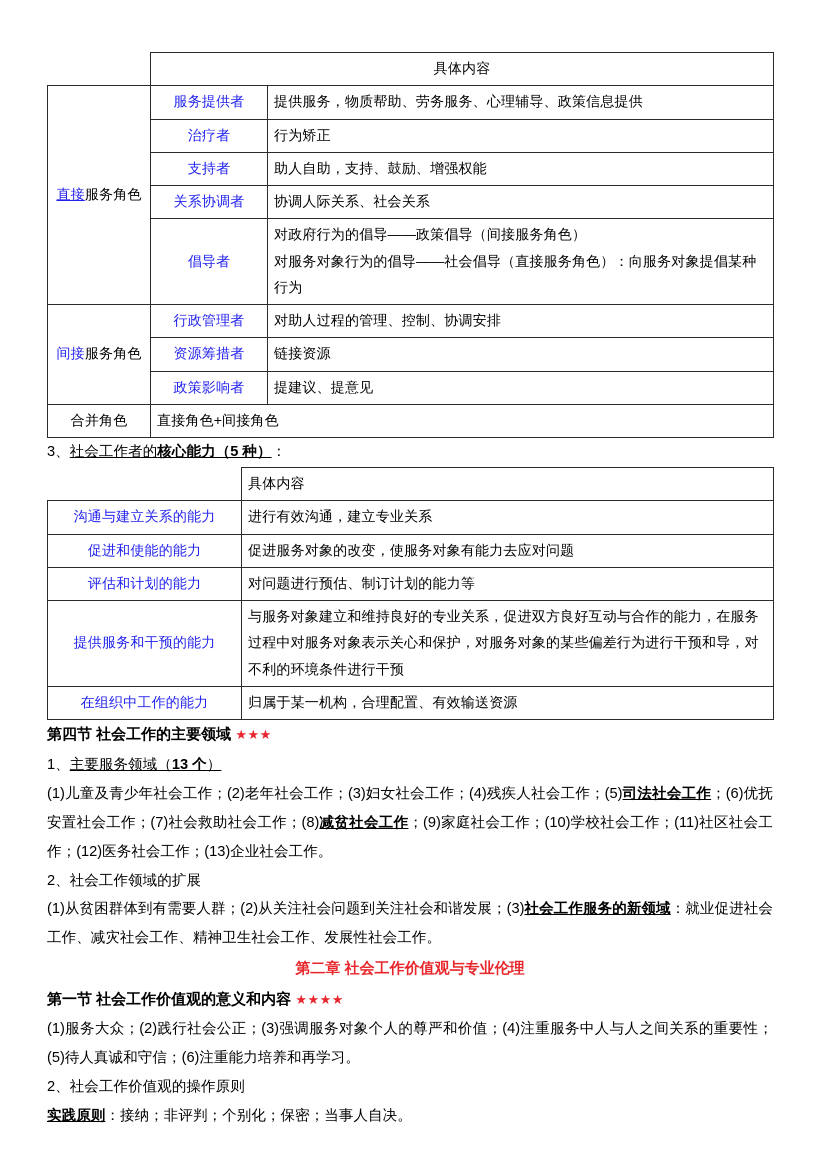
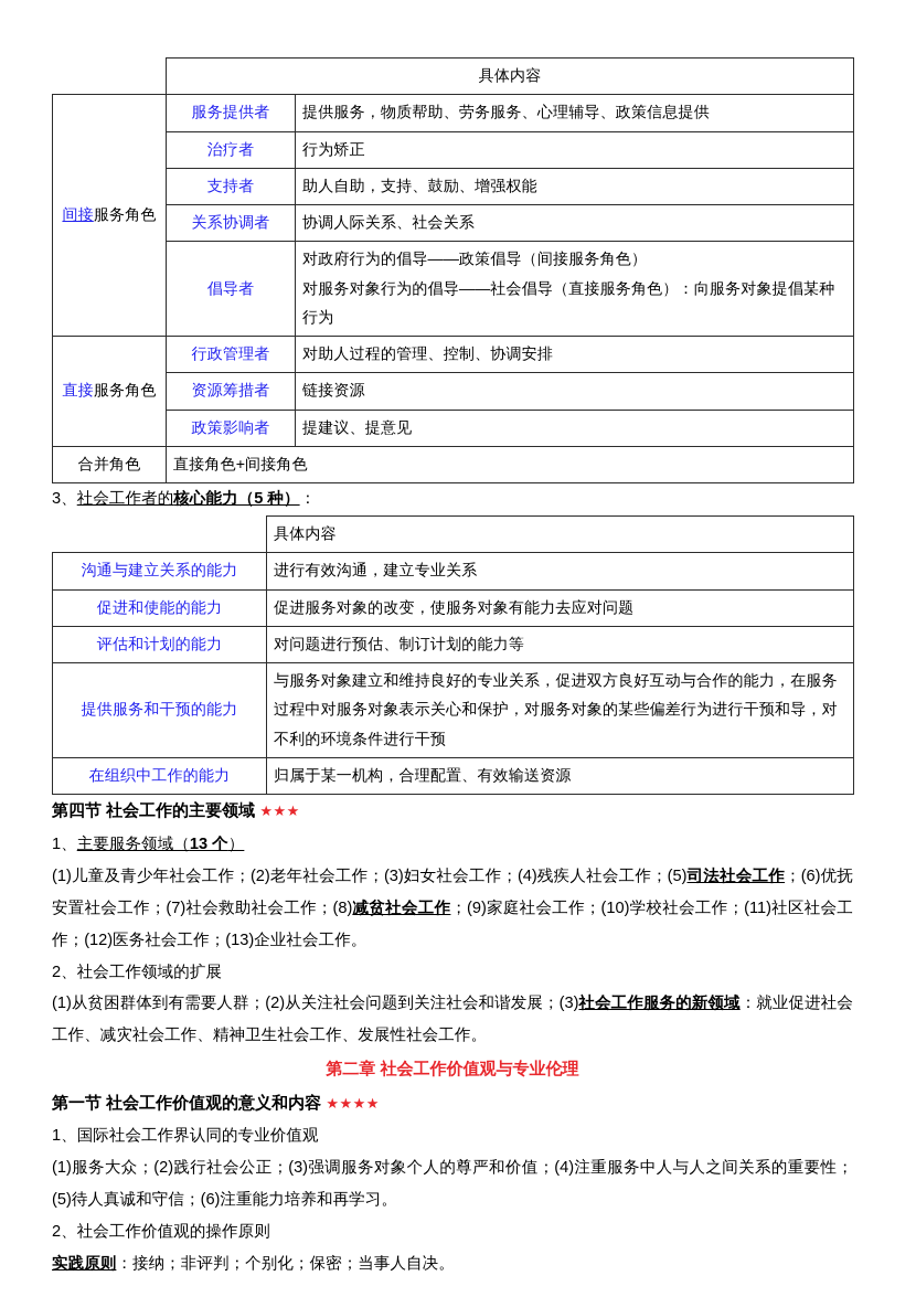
  	具体内容
- 直接服务角色	服务提供者	提供服务，物质帮助、劳务服务、心理辅导、政策信息提供
+ 间接服务角色	服务提供者	提供服务，物质帮助、劳务服务、心理辅导、政策信息提供
  治疗者	行为矫正
  支持者	助人自助，支持、鼓励、增强权能
  关系协调者	协调人际关系、社会关系
  倡导者	对政府行为的倡导——政策倡导（间接服务角色） 对服务对象行为的倡导——社会倡导（直接服务角色）：向服务对象提倡某种行为
- 间接服务角色	行政管理者	对助人过程的管理、控制、协调安排
+ 直接服务角色	行政管理者	对助人过程的管理、控制、协调安排
  资源筹措者	链接资源
  政策影响者	提建议、提意见
  合并角色	直接角色+间接角色
  3、社会工作者的核心能力（5 种）：
  	具体内容
  沟通与建立关系的能力	进行有效沟通，建立专业关系
  促进和使能的能力	促进服务对象的改变，使服务对象有能力去应对问题
  评估和计划的能力	对问题进行预估、制订计划的能力等
  提供服务和干预的能力	与服务对象建立和维持良好的专业关系，促进双方良好互动与合作的能力，在服务过程中对服务对象表示关心和保护，对服务对象的某些偏差行为进行干预和导，对不利的环境条件进行干预
  在组织中工作的能力	归属于某一机构，合理配置、有效输送资源
  第四节 社会工作的主要领域 ★★★
  1、主要服务领域（13 个）
  (1)儿童及青少年社会工作；(2)老年社会工作；(3)妇女社会工作；(4)残疾人社会工作；(5)司法社会工作；(6)优抚安置社会工作；(7)社会救助社会工作；(8)减贫社会工作；(9)家庭社会工作；(10)学校社会工作；(11)社区社会工作；(12)医务社会工作；(13)企业社会工作。
  2、社会工作领域的扩展
  (1)从贫困群体到有需要人群；(2)从关注社会问题到关注社会和谐发展；(3)社会工作服务的新领域：就业促进社会工作、减灾社会工作、精神卫生社会工作、发展性社会工作。
  第二章 社会工作价值观与专业伦理
  第一节 社会工作价值观的意义和内容 ★★★★
+ 1、国际社会工作界认同的专业价值观
  (1)服务大众；(2)践行社会公正；(3)强调服务对象个人的尊严和价值；(4)注重服务中人与人之间关系的重要性；(5)待人真诚和守信；(6)注重能力培养和再学习。
  2、社会工作价值观的操作原则
  实践原则：接纳；非评判；个别化；保密；当事人自决。
